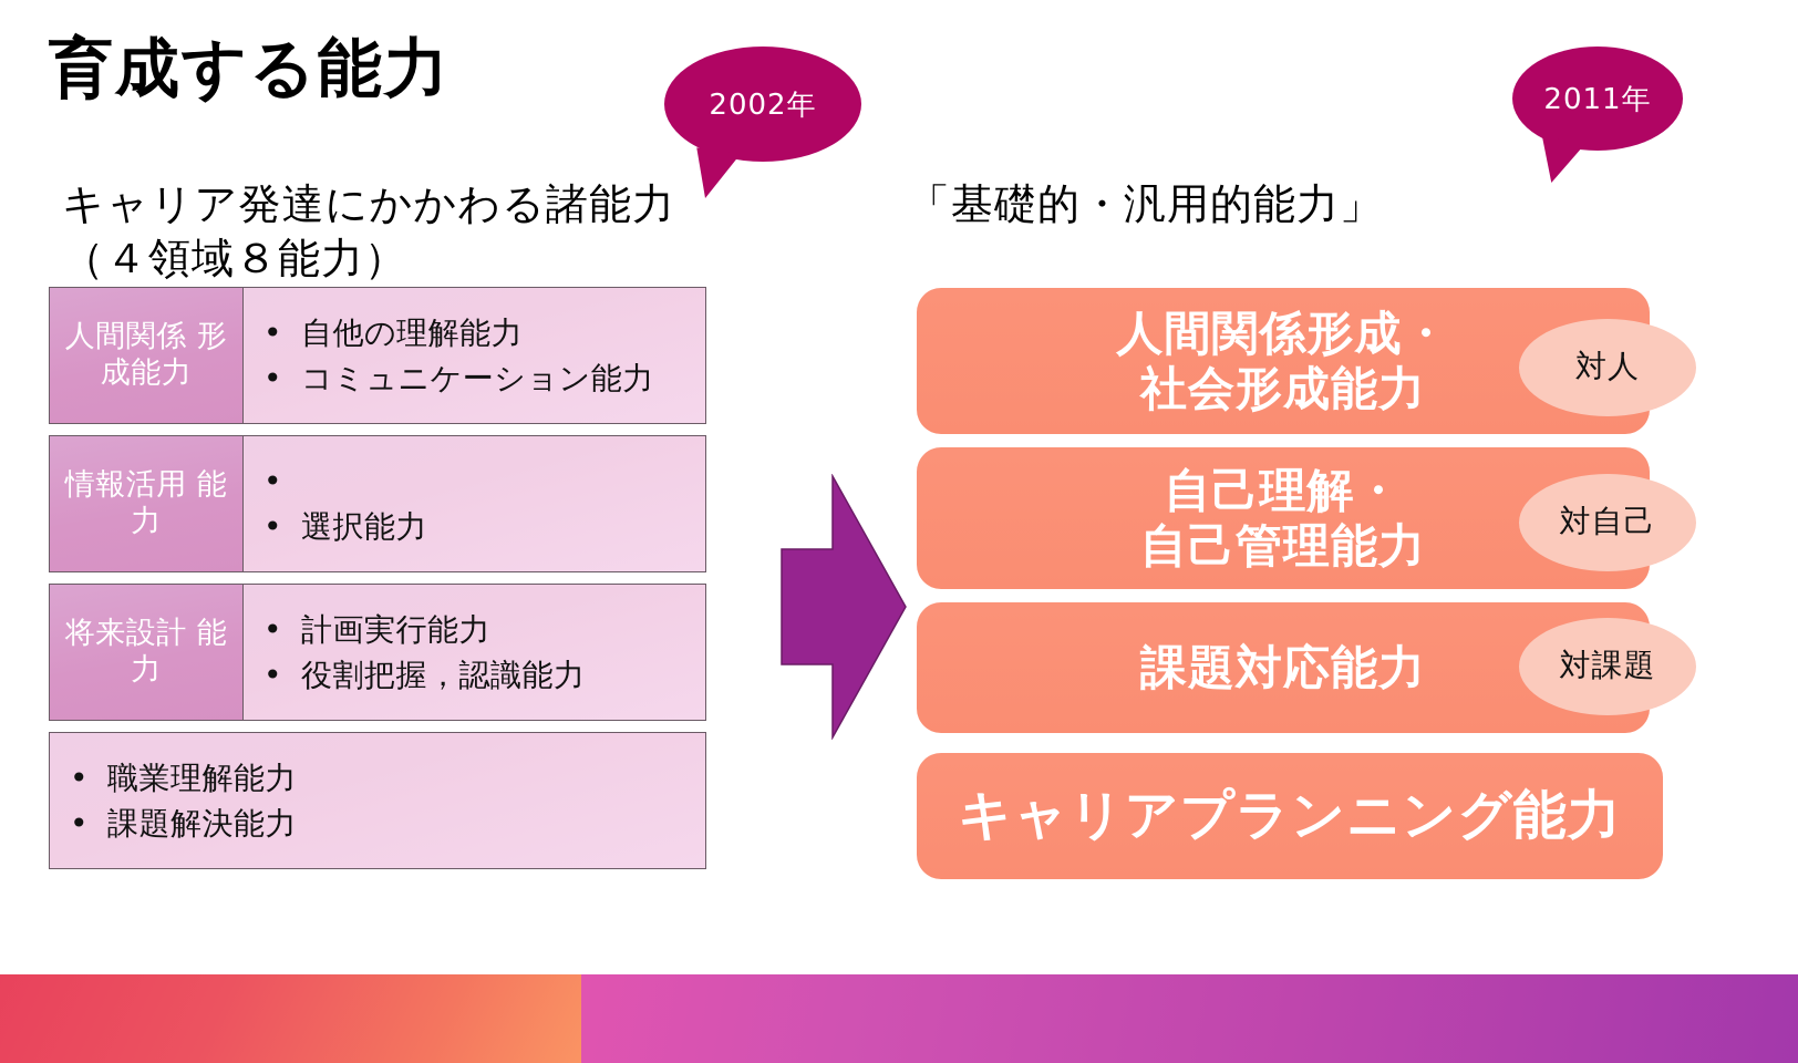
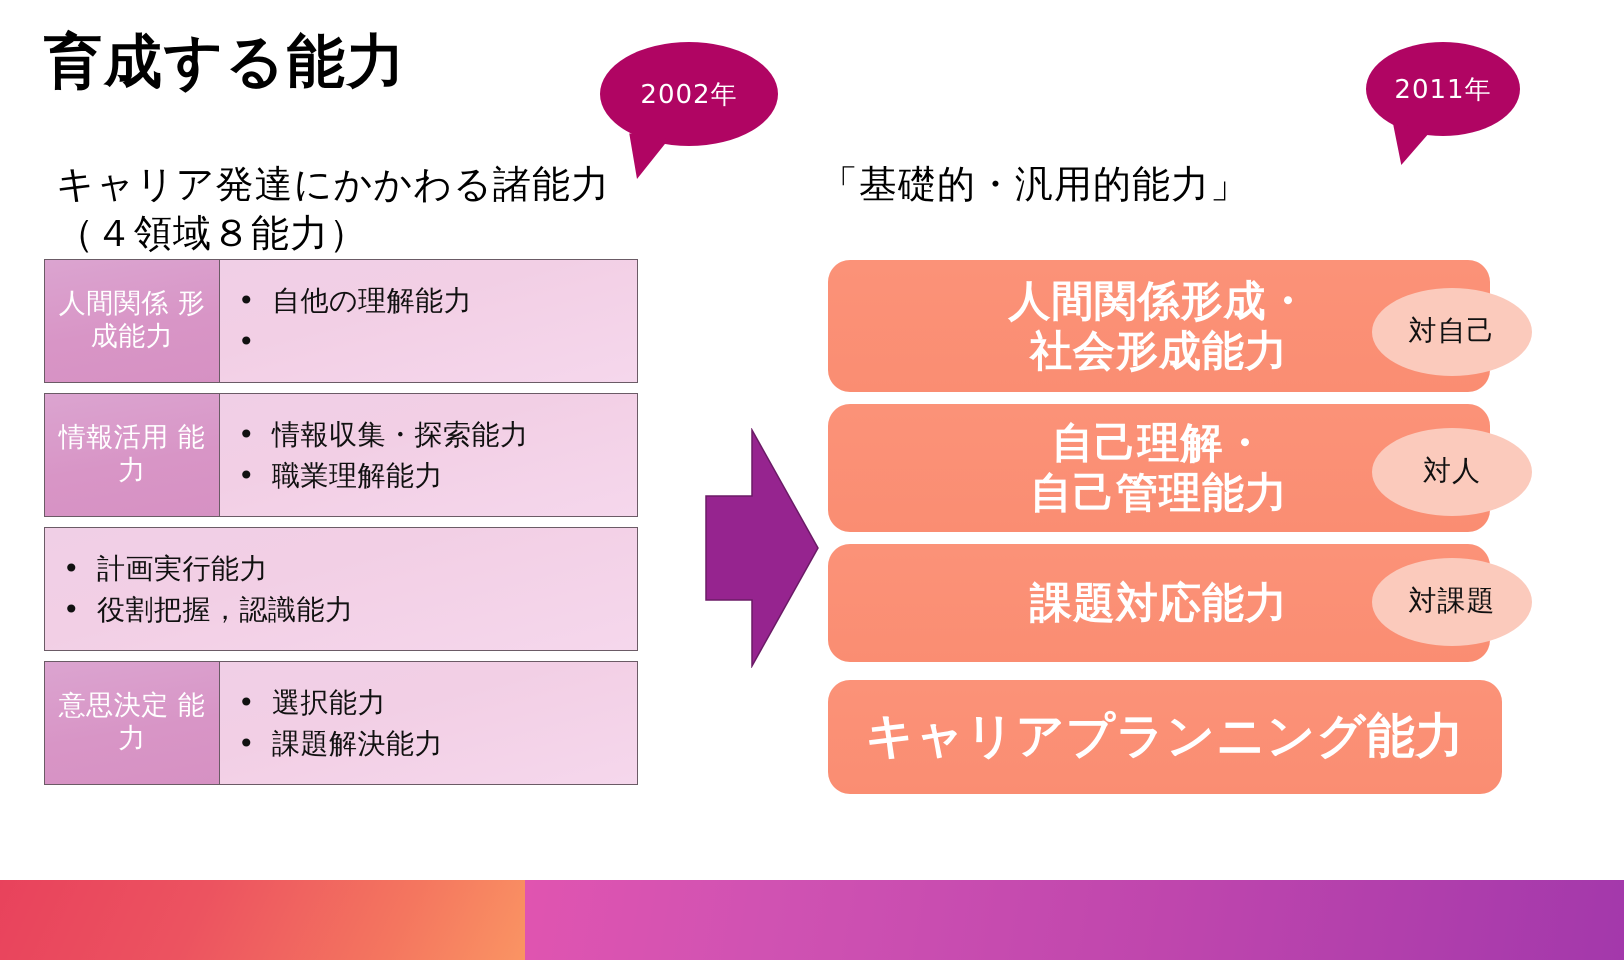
  育成する能力
  2002年
  2011年
  キャリア発達にかかわる諸能力
  （４領域８能力）
  人間関係 形成能力
  •
  自他の理解能力
  •
- コミュニケーション能力
  情報活用 能力
  •
+ 情報収集・探索能力
  •
- 選択能力
+ 職業理解能力
- 将来設計 能力
  •
  計画実行能力
  •
  役割把握，認識能力
+ 意思決定 能力
  •
- 職業理解能力
+ 選択能力
  •
  課題解決能力
  「基礎的・汎用的能力」
- 対人
+ 対自己
  人間関係形成・
  社会形成能力
- 対自己
+ 対人
  自己理解・
  自己管理能力
  対課題
  課題対応能力
  キャリアプランニング能力
